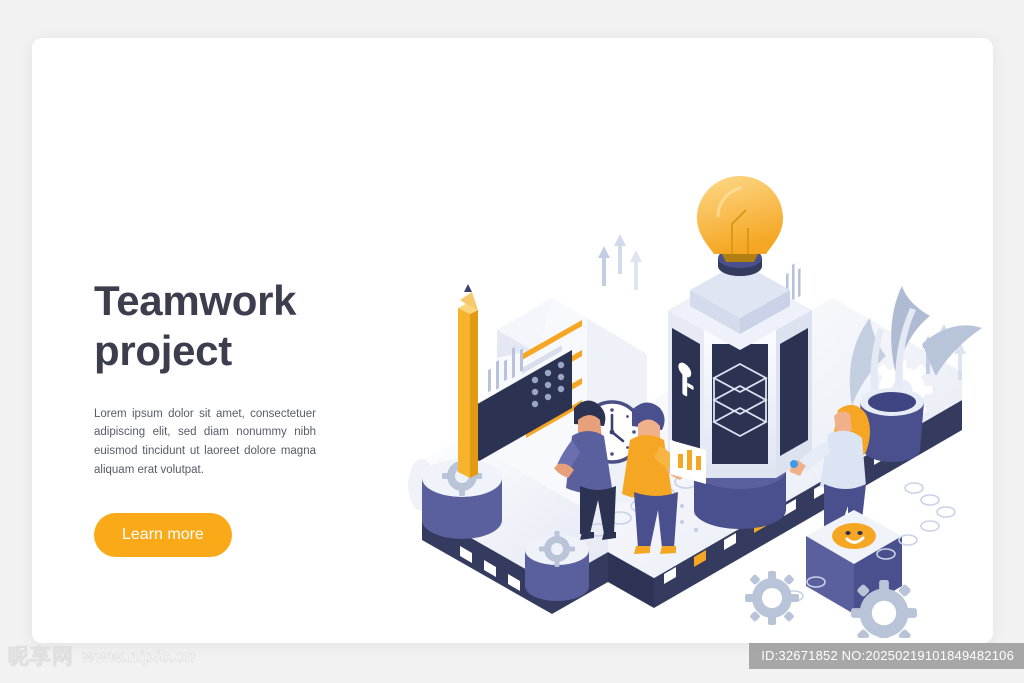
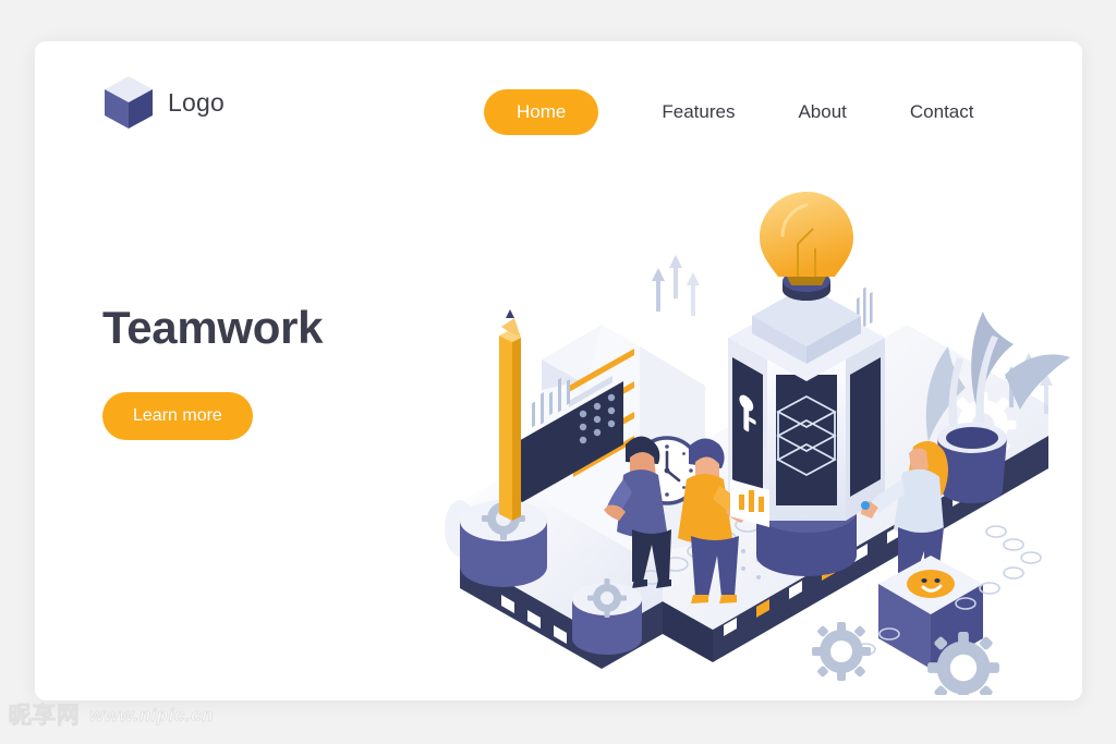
+ Logo
+ Home
+ Features
+ About
+ Contact
  Teamwork
- project
- Lorem ipsum dolor sit amet, consectetuer adipiscing elit, sed diam nonummy nibh euismod tincidunt ut laoreet dolore magna aliquam erat volutpat.
  Learn more
- ID:32671852 NO:20250219101849482106
